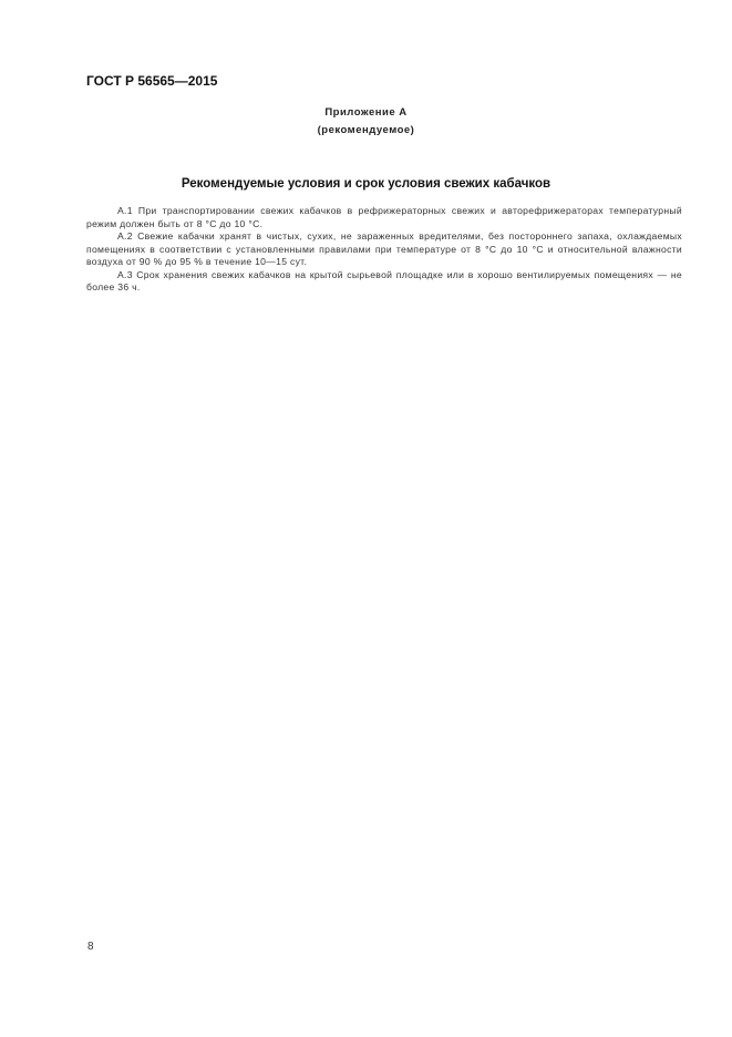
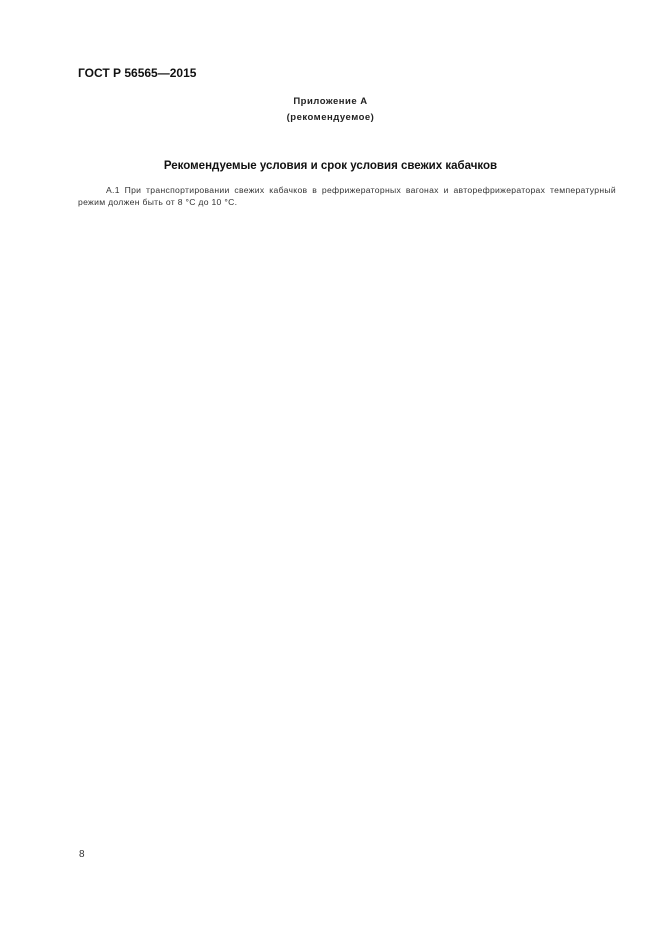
  ГОСТ Р 56565—2015
  Приложение А
  (рекомендуемое)
  Рекомендуемые условия и срок условия свежих кабачков
- А.1 При транспортировании свежих кабачков в рефрижераторных свежих и авторефрижераторах температурный режим должен быть от 8 °С до 10 °С.
+ А.1 При транспортировании свежих кабачков в рефрижераторных вагонах и авторефрижераторах температурный режим должен быть от 8 °С до 10 °С.
- А.2 Свежие кабачки хранят в чистых, сухих, не зараженных вредителями, без постороннего запаха, охлаждаемых помещениях в соответствии с установленными правилами при температуре от 8 °С до 10 °С и относительной влажности воздуха от 90 % до 95 % в течение 10—15 сут.
- А.3 Срок хранения свежих кабачков на крытой сырьевой площадке или в хорошо вентилируемых помещениях — не более 36 ч.
  8
